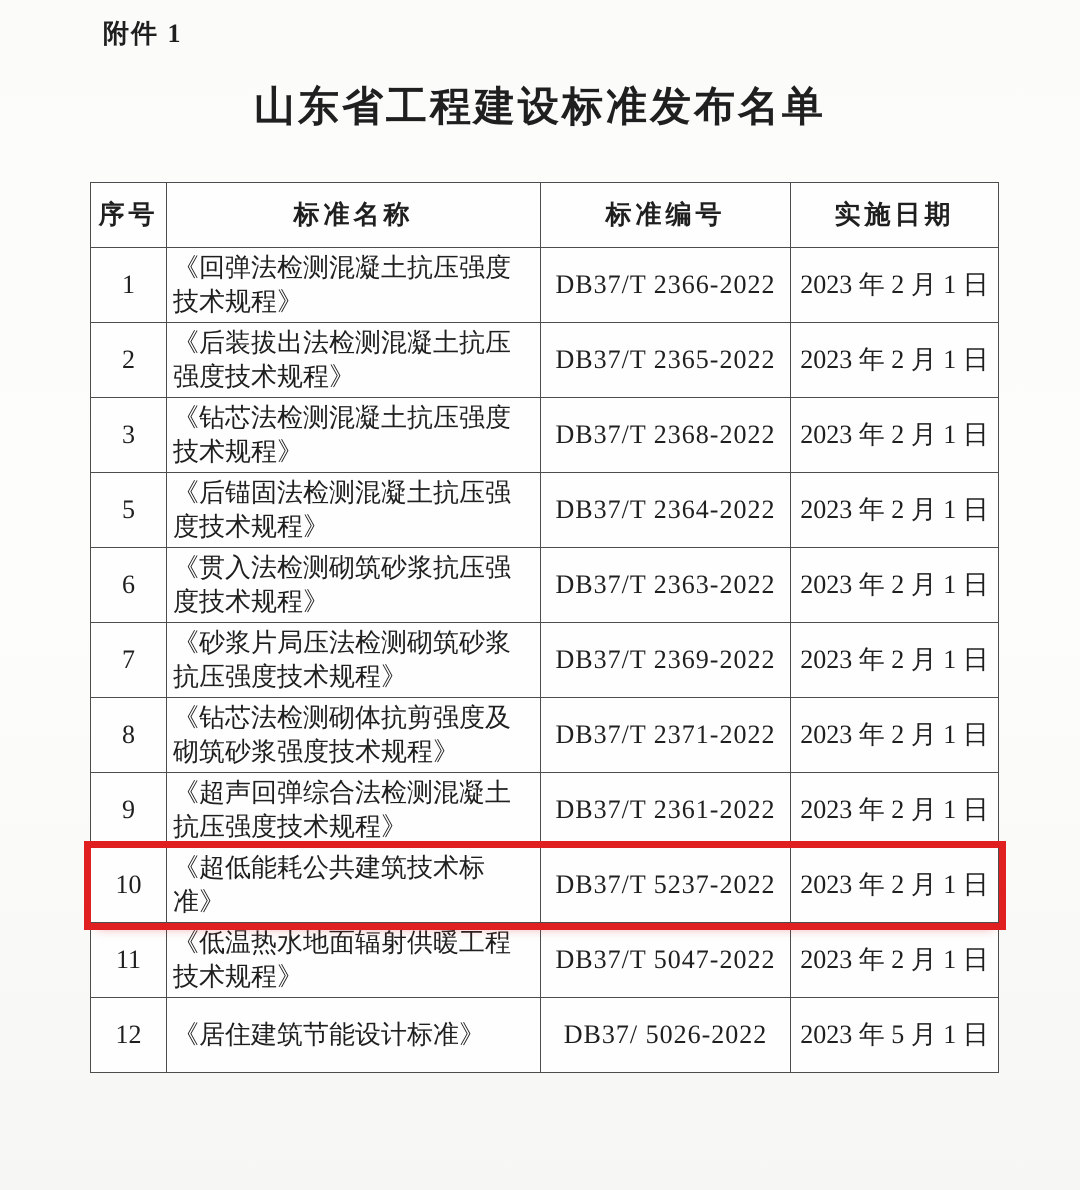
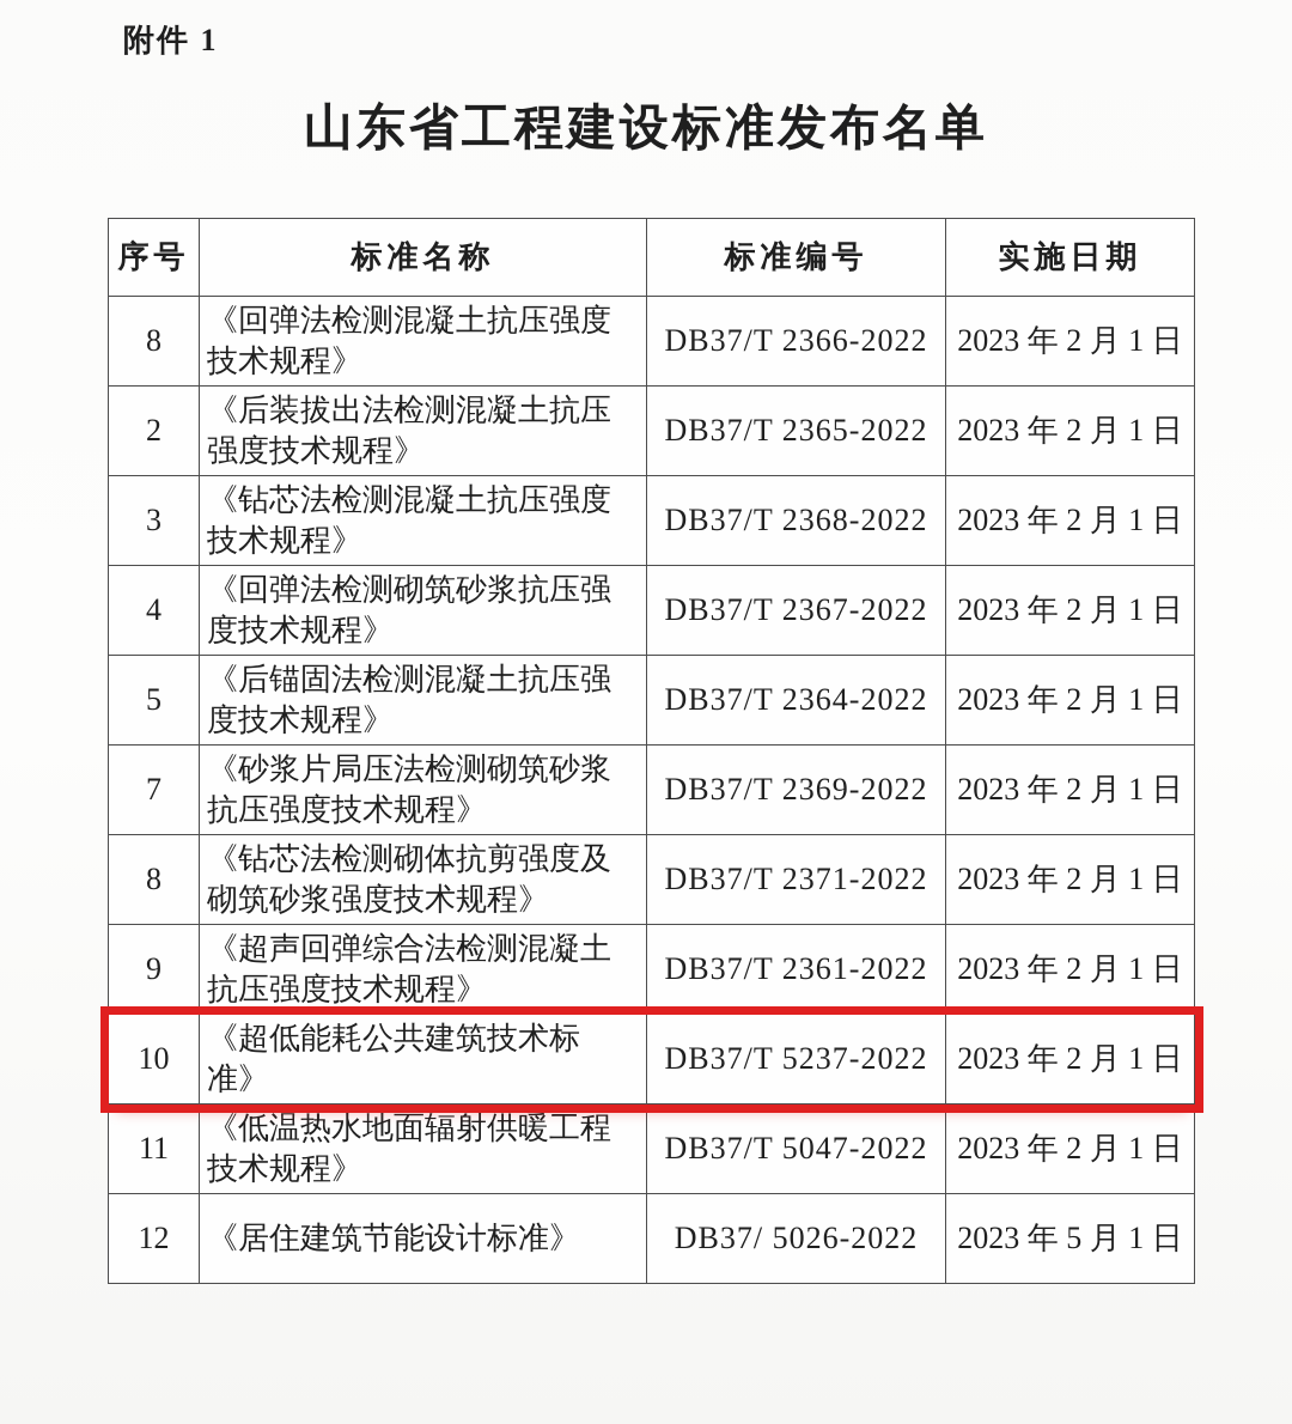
  附件 1
  山东省工程建设标准发布名单
  序号	标准名称	标准编号	实施日期
- 1	《回弹法检测混凝土抗压强度技术规程》	DB37/T 2366-2022	2023 年 2 月 1 日
+ 8	《回弹法检测混凝土抗压强度技术规程》	DB37/T 2366-2022	2023 年 2 月 1 日
  2	《后装拔出法检测混凝土抗压强度技术规程》	DB37/T 2365-2022	2023 年 2 月 1 日
  3	《钻芯法检测混凝土抗压强度技术规程》	DB37/T 2368-2022	2023 年 2 月 1 日
+ 4	《回弹法检测砌筑砂浆抗压强度技术规程》	DB37/T 2367-2022	2023 年 2 月 1 日
  5	《后锚固法检测混凝土抗压强度技术规程》	DB37/T 2364-2022	2023 年 2 月 1 日
- 6	《贯入法检测砌筑砂浆抗压强度技术规程》	DB37/T 2363-2022	2023 年 2 月 1 日
  7	《砂浆片局压法检测砌筑砂浆抗压强度技术规程》	DB37/T 2369-2022	2023 年 2 月 1 日
  8	《钻芯法检测砌体抗剪强度及砌筑砂浆强度技术规程》	DB37/T 2371-2022	2023 年 2 月 1 日
  9	《超声回弹综合法检测混凝土抗压强度技术规程》	DB37/T 2361-2022	2023 年 2 月 1 日
  10	《超低能耗公共建筑技术标准》	DB37/T 5237-2022	2023 年 2 月 1 日
  11	《低温热水地面辐射供暖工程技术规程》	DB37/T 5047-2022	2023 年 2 月 1 日
  12	《居住建筑节能设计标准》	DB37/ 5026-2022	2023 年 5 月 1 日
